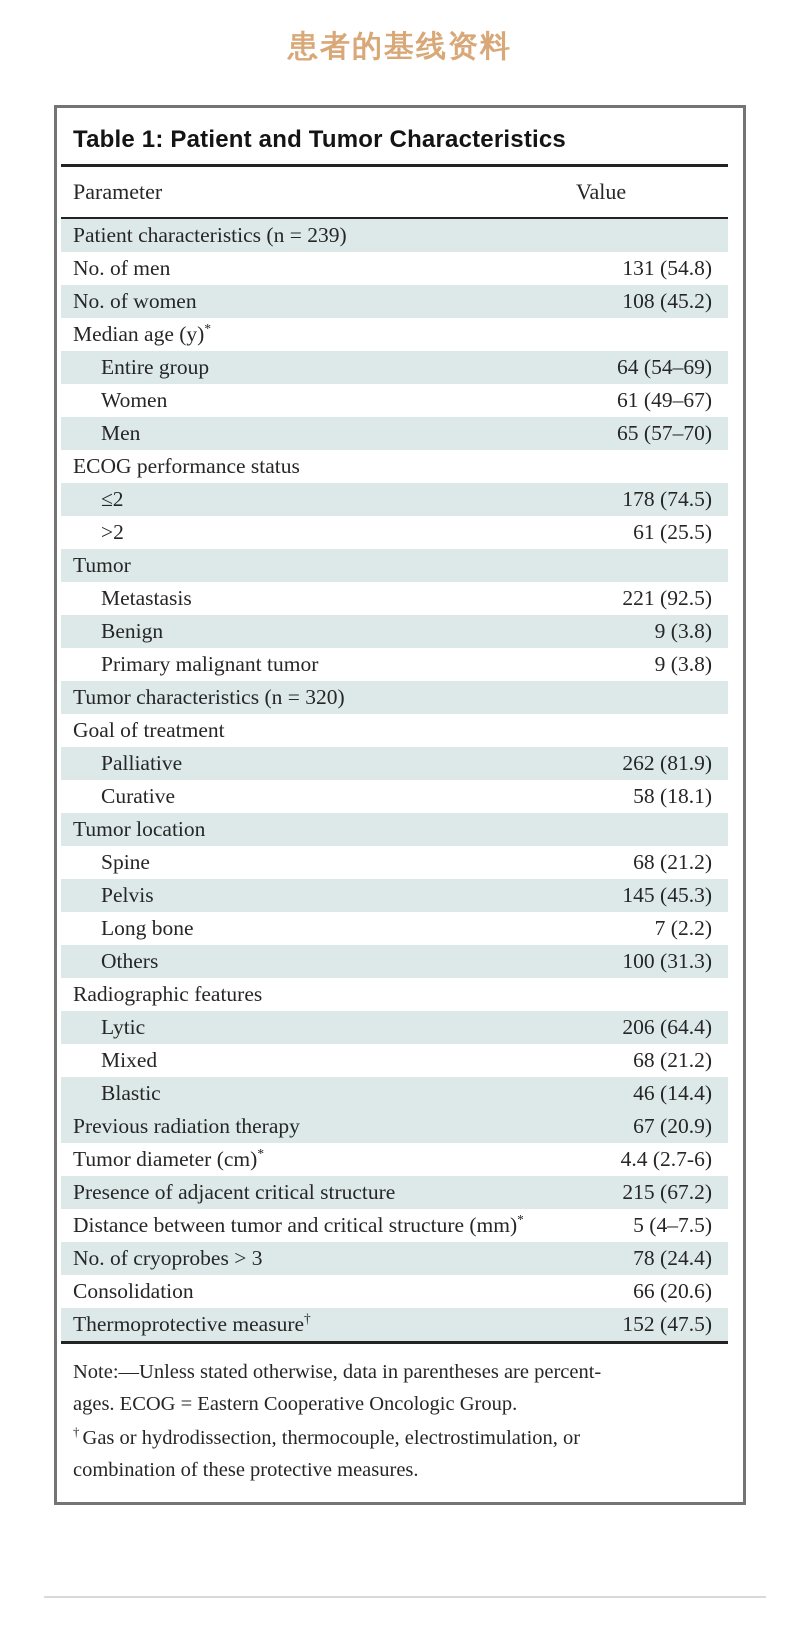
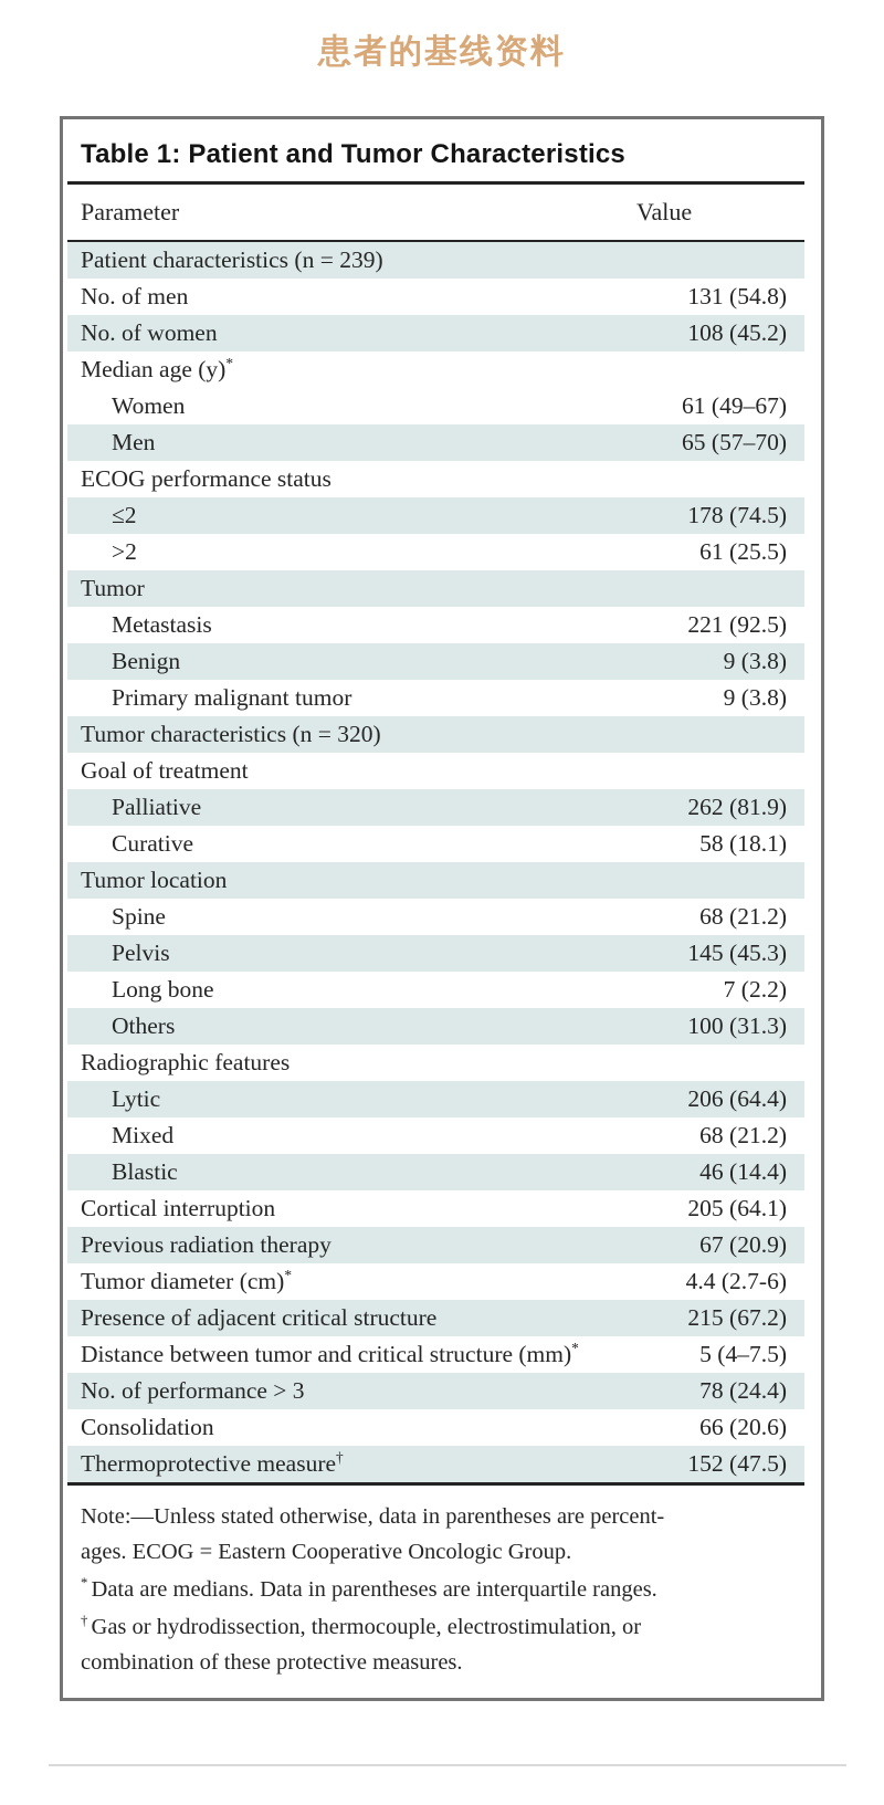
  患者的基线资料
  Table 1: Patient and Tumor Characteristics
  Parameter
  Value
  Patient characteristics (n = 239)
  No. of men
  131 (54.8)
  No. of women
  108 (45.2)
  Median age (y)*
- Entire group
- 64 (54–69)
  Women
  61 (49–67)
  Men
  65 (57–70)
  ECOG performance status
  ≤2
  178 (74.5)
  >2
  61 (25.5)
  Tumor
  Metastasis
  221 (92.5)
  Benign
  9 (3.8)
  Primary malignant tumor
  9 (3.8)
  Tumor characteristics (n = 320)
  Goal of treatment
  Palliative
  262 (81.9)
  Curative
  58 (18.1)
  Tumor location
  Spine
  68 (21.2)
  Pelvis
  145 (45.3)
  Long bone
  7 (2.2)
  Others
  100 (31.3)
  Radiographic features
  Lytic
  206 (64.4)
  Mixed
  68 (21.2)
  Blastic
  46 (14.4)
+ Cortical interruption
+ 205 (64.1)
  Previous radiation therapy
  67 (20.9)
  Tumor diameter (cm)*
  4.4 (2.7-6)
  Presence of adjacent critical structure
  215 (67.2)
  Distance between tumor and critical structure (mm)*
  5 (4–7.5)
- No. of cryoprobes > 3
+ No. of performance > 3
  78 (24.4)
  Consolidation
  66 (20.6)
  Thermoprotective measure†
  152 (47.5)
  Note:—Unless stated otherwise, data in parentheses are percent-
  ages. ECOG = Eastern Cooperative Oncologic Group.
+ * Data are medians. Data in parentheses are interquartile ranges.
  † Gas or hydrodissection, thermocouple, electrostimulation, or
  combination of these protective measures.
